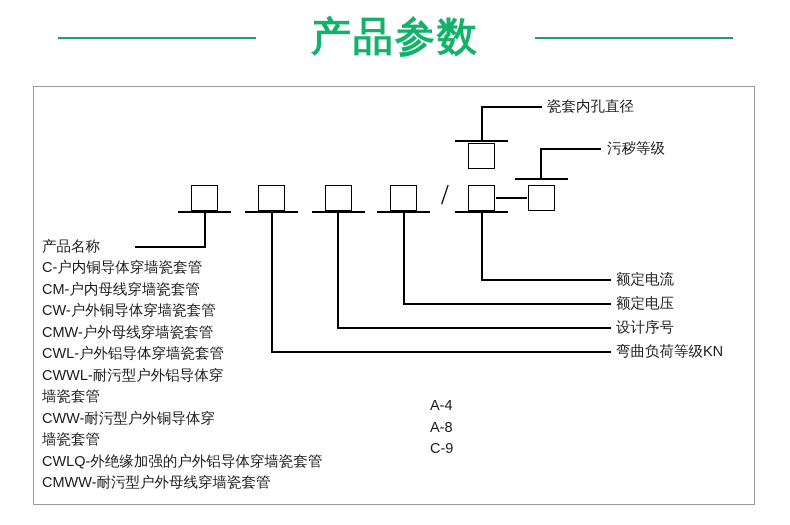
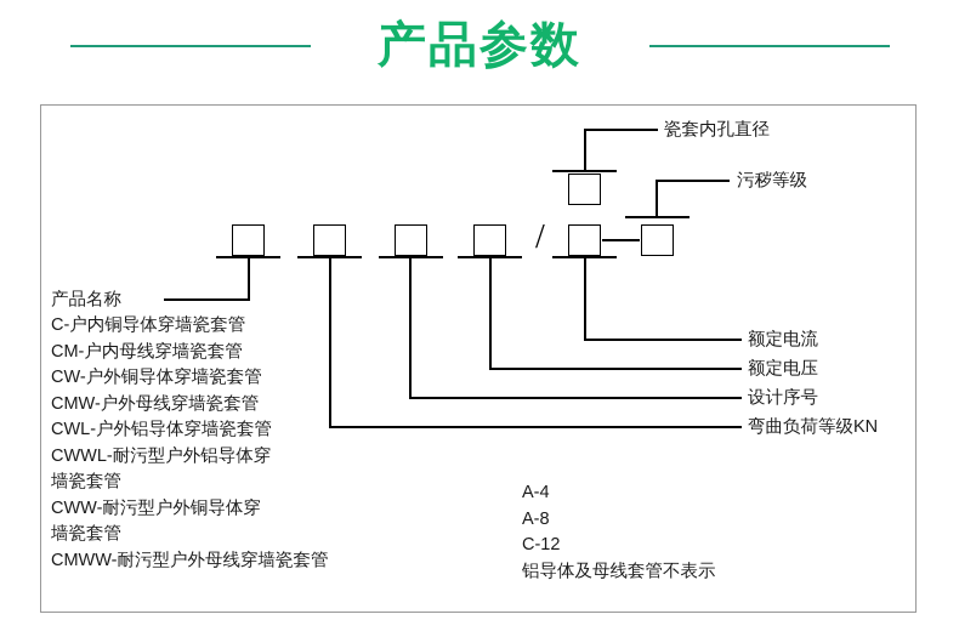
  产品参数
  /
  产品名称
  C-户内铜导体穿墙瓷套管
  CM-户内母线穿墙瓷套管
  CW-户外铜导体穿墙瓷套管
  CMW-户外母线穿墙瓷套管
  CWL-户外铝导体穿墙瓷套管
  CWWL-耐污型户外铝导体穿
  墙瓷套管
  CWW-耐污型户外铜导体穿
  墙瓷套管
- CWLQ-外绝缘加强的户外铝导体穿墙瓷套管
  CMWW-耐污型户外母线穿墙瓷套管
  A-4
  A-8
- C-9
+ C-12
+ 铝导体及母线套管不表示
  瓷套内孔直径
  污秽等级
  额定电流
  额定电压
  设计序号
  弯曲负荷等级KN
